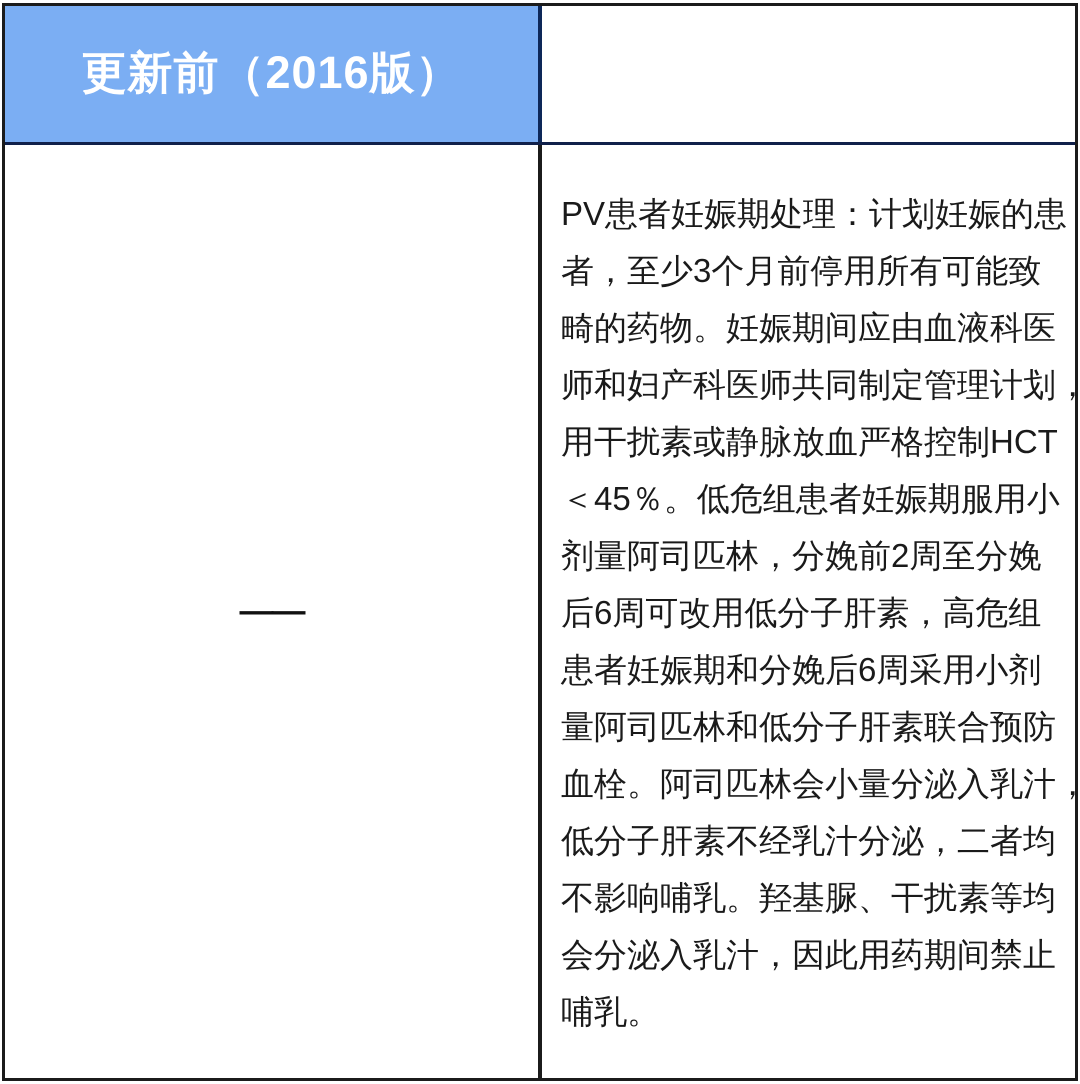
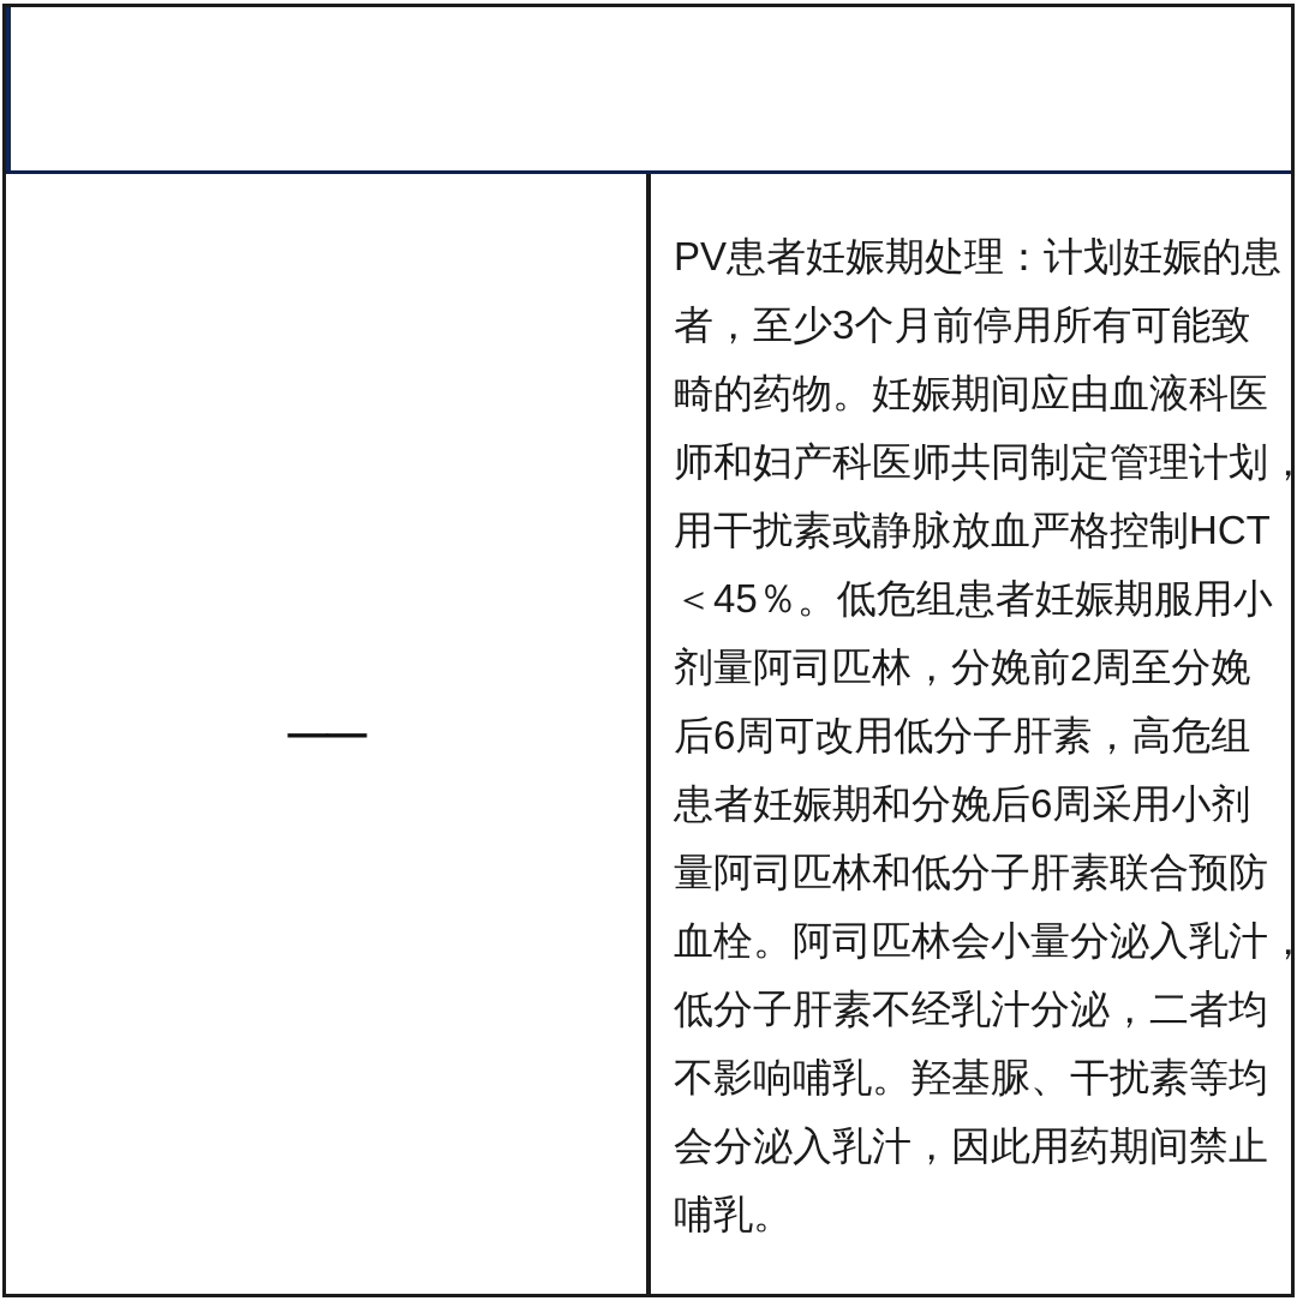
- 更新前（2016版）
  ——
  PV患者妊娠期处理：计划妊娠的患
  者，至少3个月前停用所有可能致
  畸的药物。妊娠期间应由血液科医
  师和妇产科医师共同制定管理计划，
  用干扰素或静脉放血严格控制HCT
  ＜45％。低危组患者妊娠期服用小
  剂量阿司匹林，分娩前2周至分娩
  后6周可改用低分子肝素，高危组
  患者妊娠期和分娩后6周采用小剂
  量阿司匹林和低分子肝素联合预防
  血栓。阿司匹林会小量分泌入乳汁，
  低分子肝素不经乳汁分泌，二者均
  不影响哺乳。羟基脲、干扰素等均
  会分泌入乳汁，因此用药期间禁止
  哺乳。
